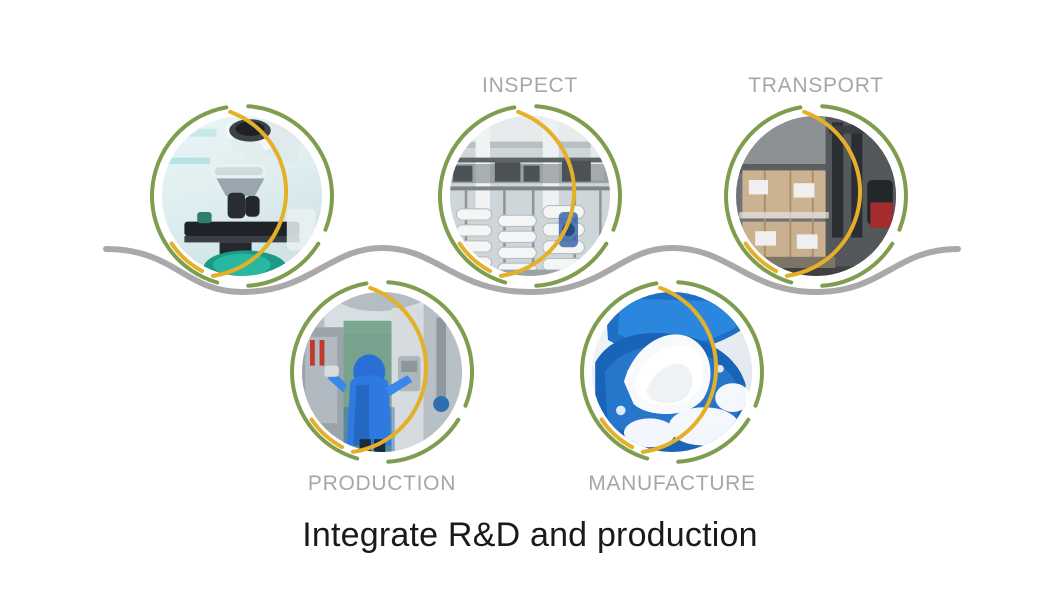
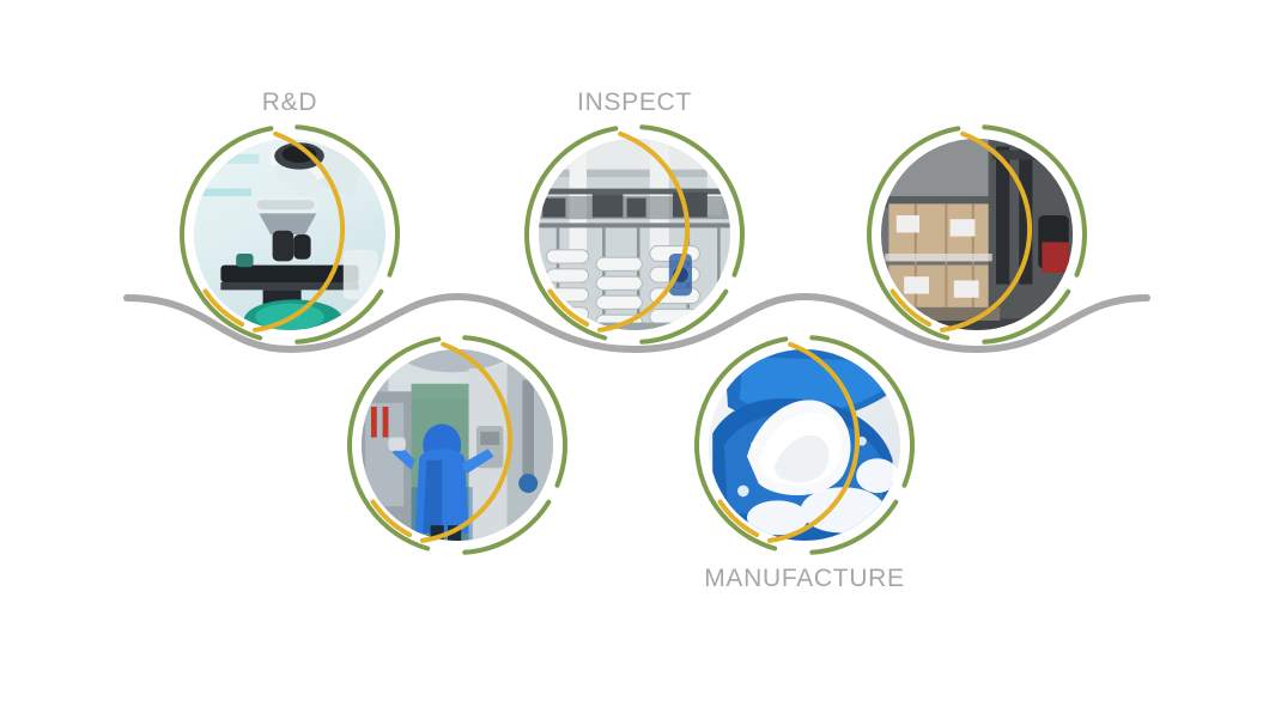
+ R&D
  INSPECT
- TRANSPORT
- PRODUCTION
  MANUFACTURE
- Integrate R&D and production
